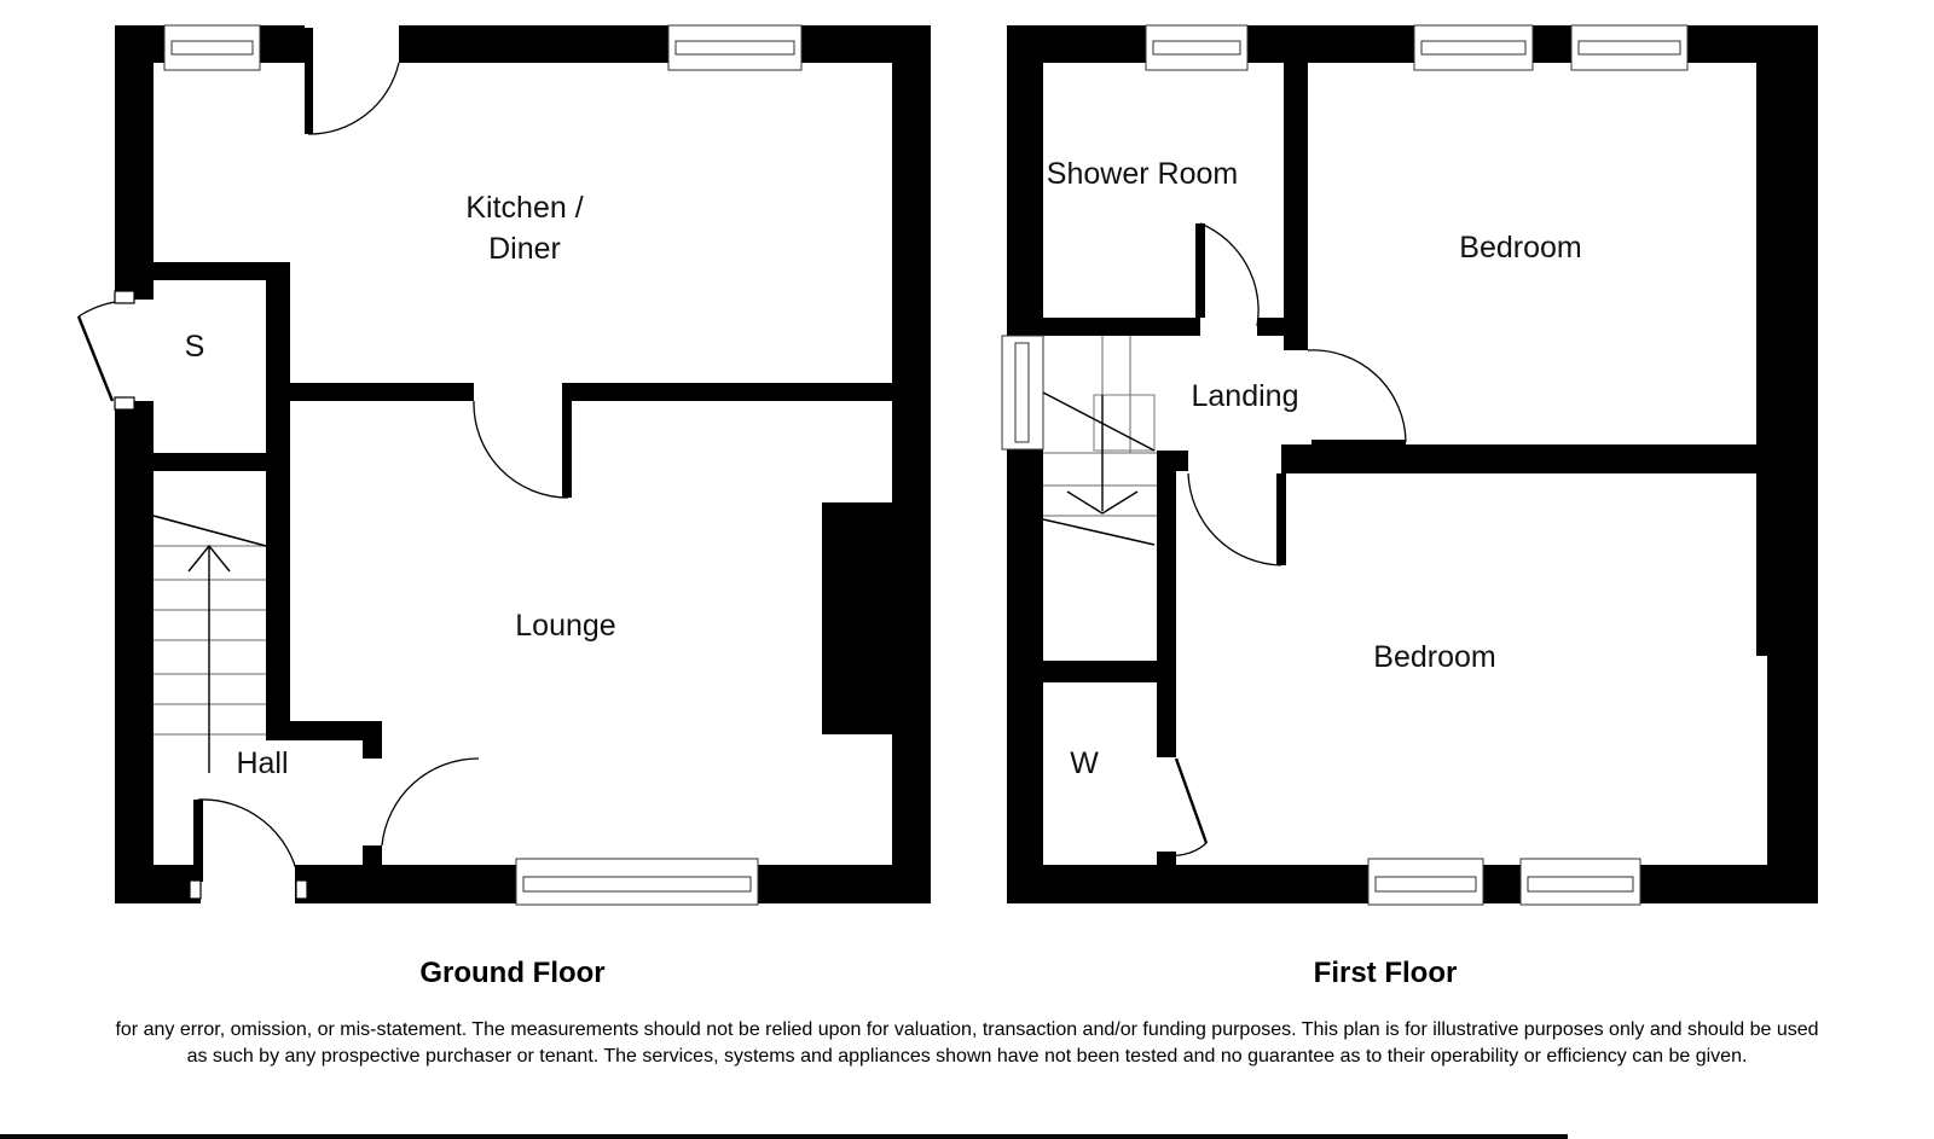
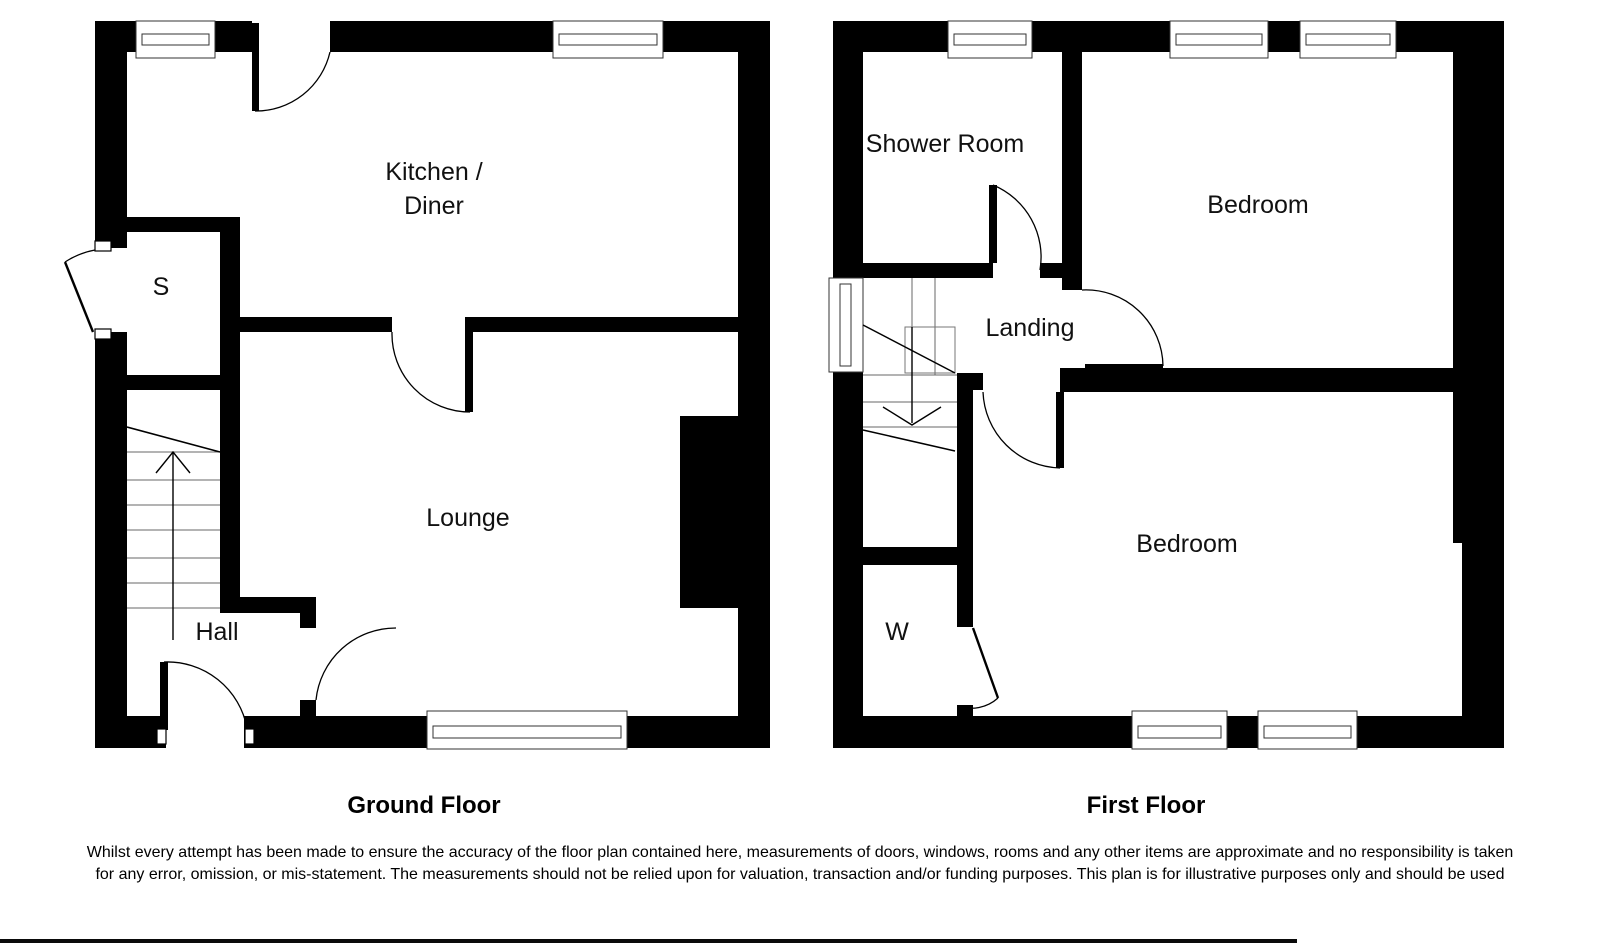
  Kitchen /
  Diner
  S
  Lounge
  Hall
  Shower Room
  Bedroom
  Landing
  Bedroom
  W
  Ground Floor
  First Floor
+ Whilst every attempt has been made to ensure the accuracy of the floor plan contained here, measurements of doors, windows, rooms and any other items are approximate and no responsibility is taken
  for any error, omission, or mis-statement. The measurements should not be relied upon for valuation, transaction and/or funding purposes. This plan is for illustrative purposes only and should be used
- as such by any prospective purchaser or tenant. The services, systems and appliances shown have not been tested and no guarantee as to their operability or efficiency can be given.
